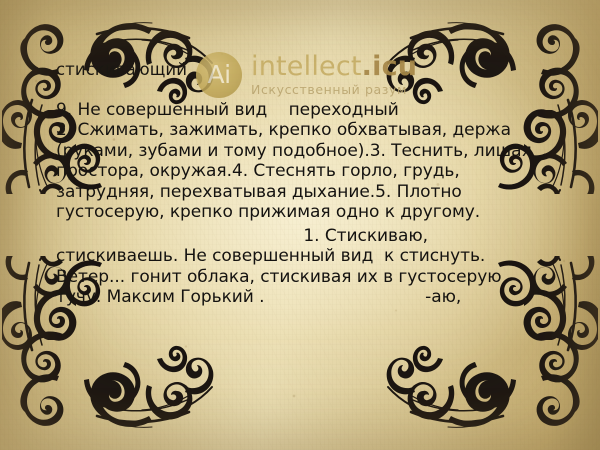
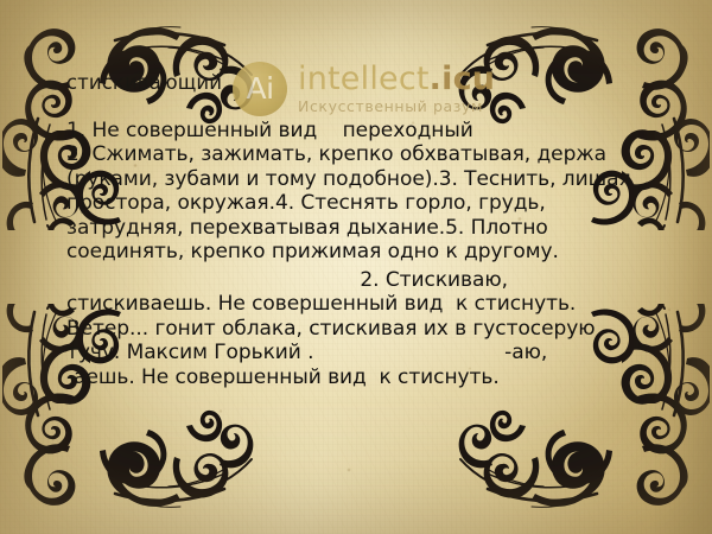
  Ai
  intellect.icu
  Искусственный разум
  стискивающий
- 9. Не совершенный вид переходный
+ 1. Не совершенный вид переходный
  2. Сжимать, зажимать, крепко обхватывая, держа
  (руками, зубами и тому подобное).3. Теснить, лишая
  простора, окружая.4. Стеснять горло, грудь,
  затрудняя, перехватывая дыхание.5. Плотно
- густосерую, крепко прижимая одно к другому.
+ соединять, крепко прижимая одно к другому.
- 1. Стискиваю,
+ 2. Стискиваю,
  стискиваешь. Не совершенный вид к стиснуть.
  Ветер... гонит облака, стискивая их в густосерую
  тучу. Максим Горький . -аю,
+ -аешь. Не совершенный вид к стиснуть.
